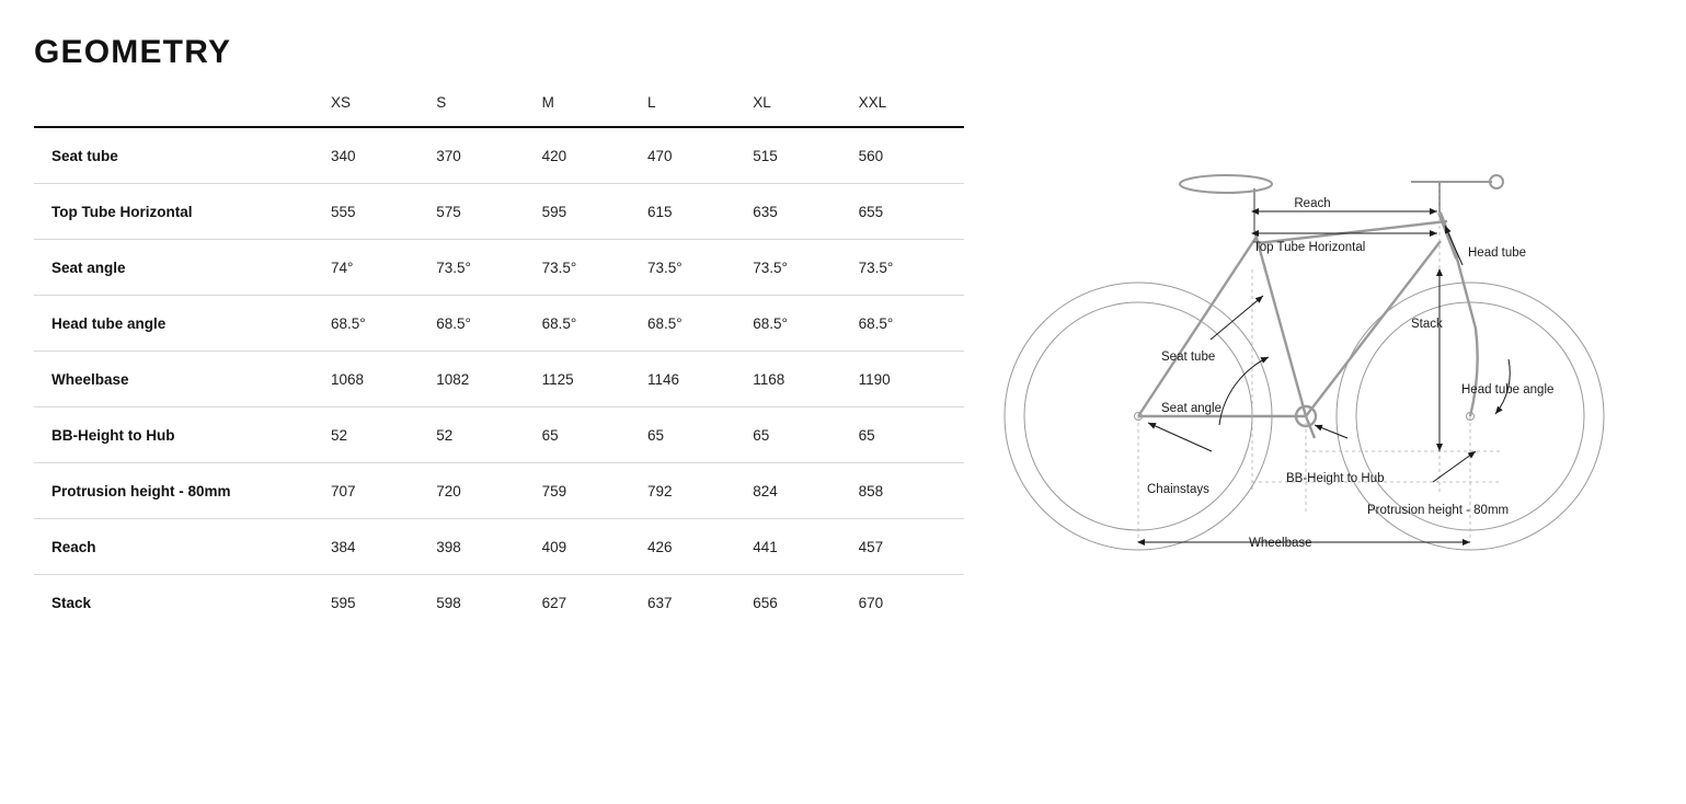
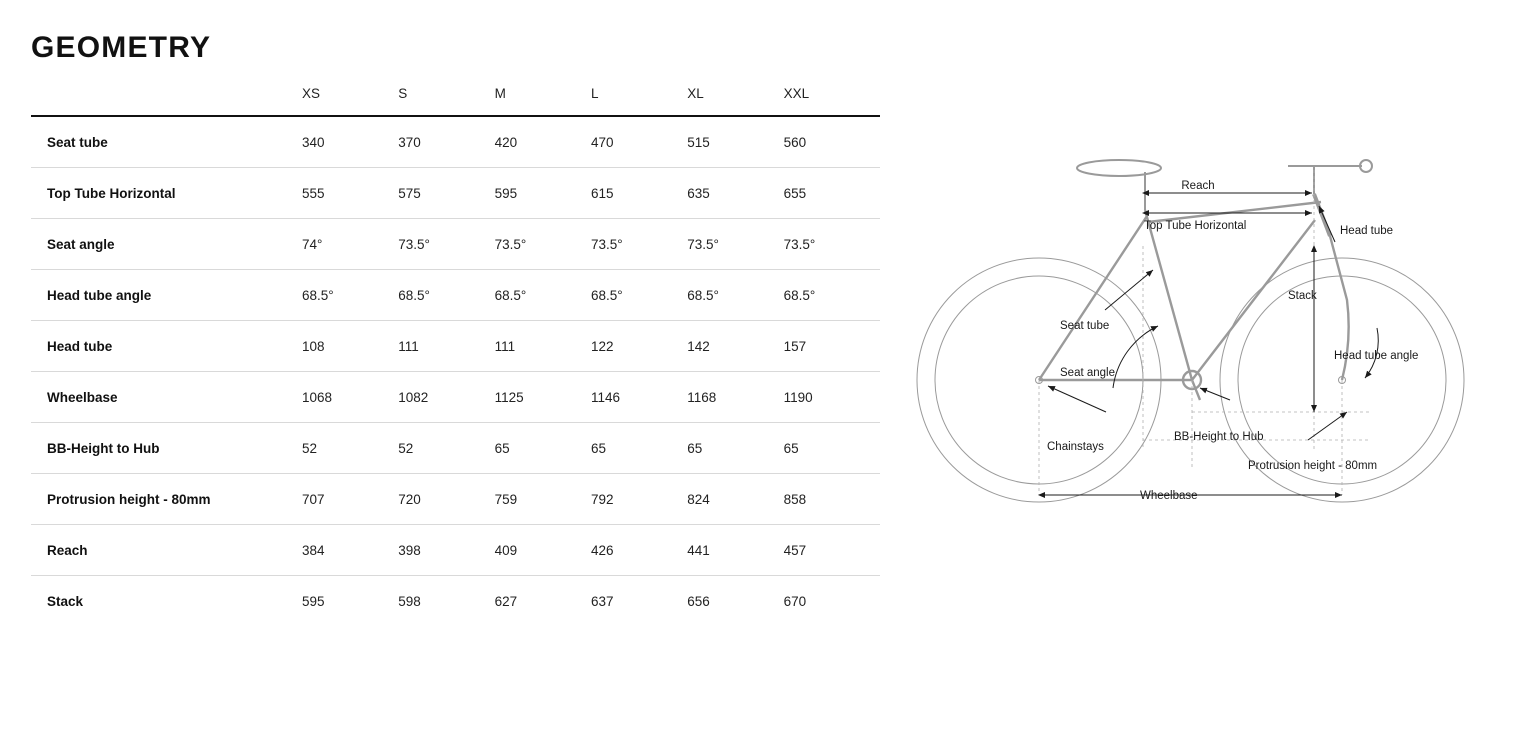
  GEOMETRY
  	XS	S	M	L	XL	XXL
  Seat tube	340	370	420	470	515	560
  Top Tube Horizontal	555	575	595	615	635	655
  Seat angle	74°	73.5°	73.5°	73.5°	73.5°	73.5°
  Head tube angle	68.5°	68.5°	68.5°	68.5°	68.5°	68.5°
+ Head tube	108	111	111	122	142	157
  Wheelbase	1068	1082	1125	1146	1168	1190
  BB-Height to Hub	52	52	65	65	65	65
  Protrusion height - 80mm	707	720	759	792	824	858
  Reach	384	398	409	426	441	457
  Stack	595	598	627	637	656	670
  Reach
  Top Tube Horizontal
  Head tube
  Stack
  Seat tube
  Seat angle
  Head tube angle
  BB-Height to Hub
  Chainstays
  Protrusion height - 80mm
  Wheelbase
